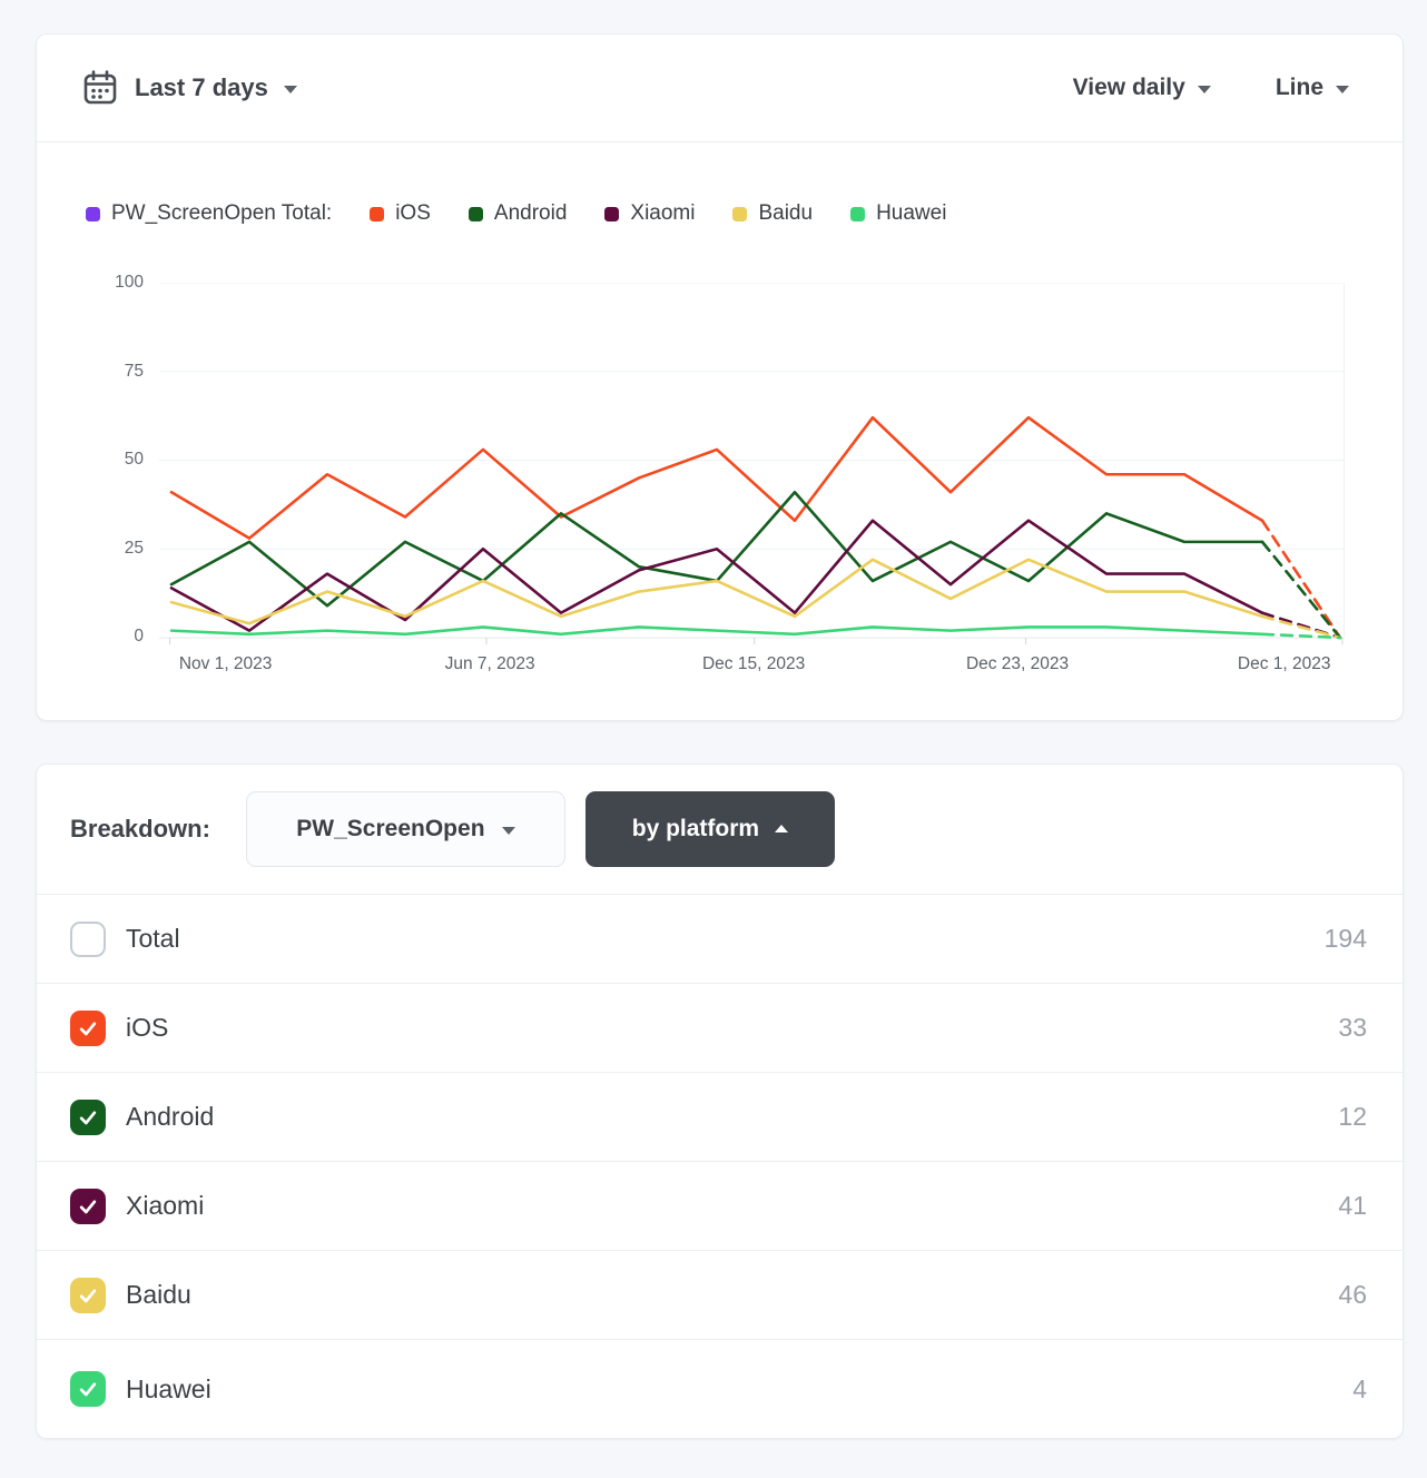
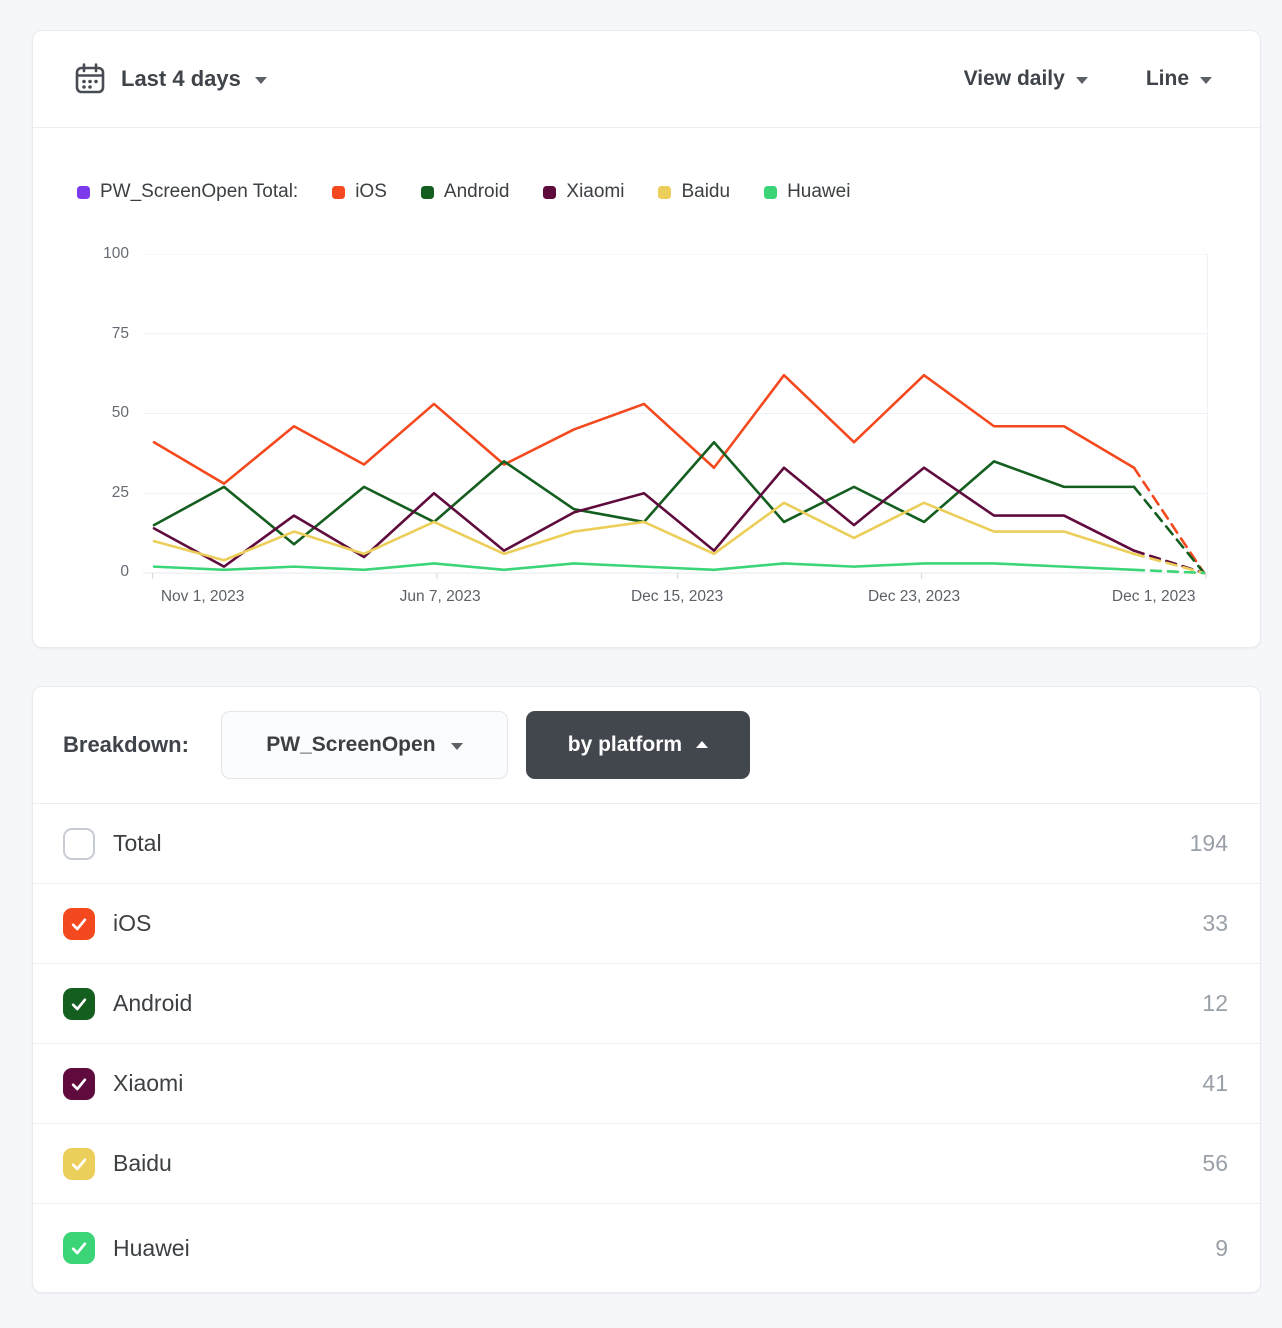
- Last 7 days
+ Last 4 days
  View daily
  Line
  PW_ScreenOpen Total:
  iOS
  Android
  Xiaomi
  Baidu
  Huawei
  100
  75
  50
  25
  0
  Nov 1, 2023
  Jun 7, 2023
  Dec 15, 2023
  Dec 23, 2023
  Dec 1, 2023
  Breakdown:
  PW_ScreenOpen
  by platform
  Total
  194
  iOS
  33
  Android
  12
  Xiaomi
  41
  Baidu
- 46
+ 56
  Huawei
- 4
+ 9
